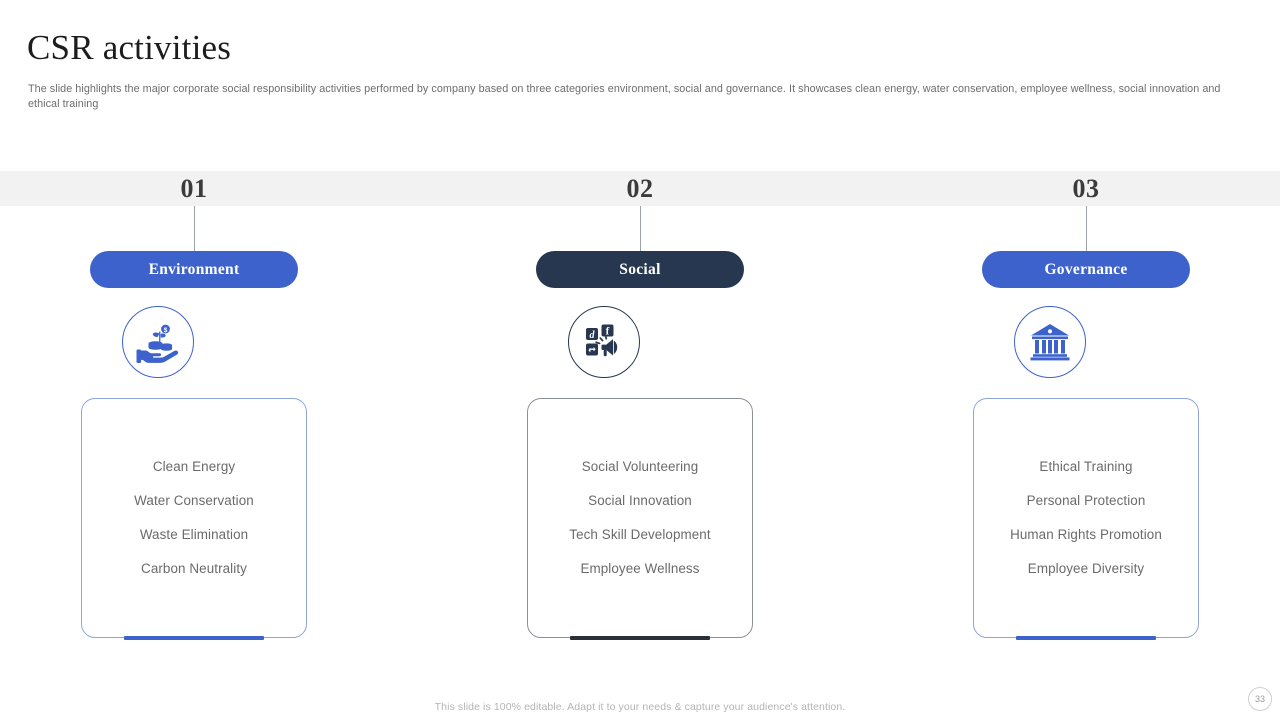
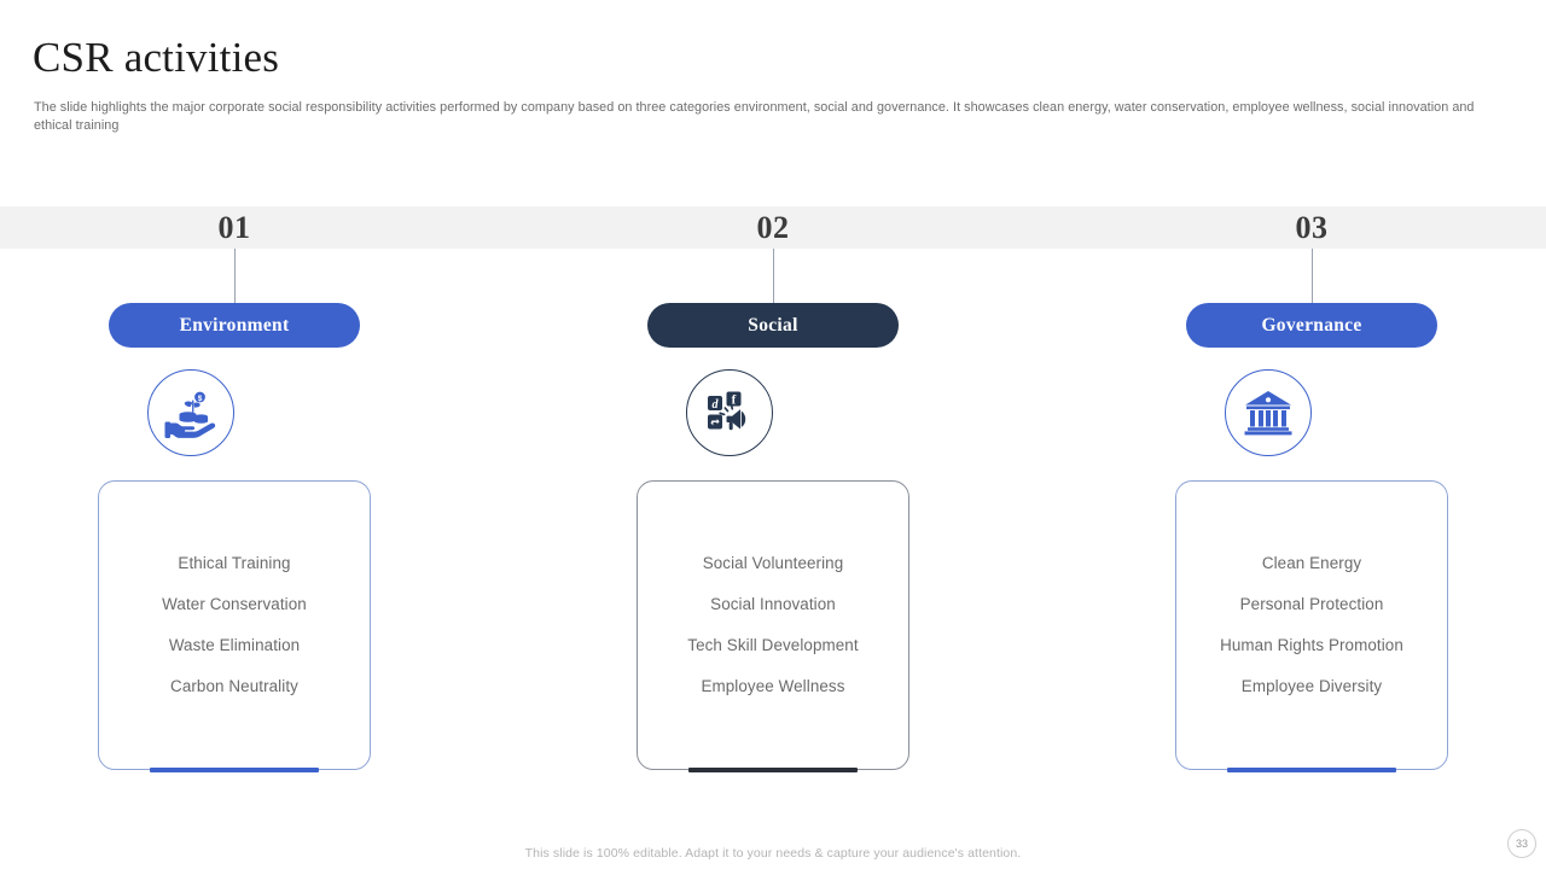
  CSR activities
  The slide highlights the major corporate social responsibility activities performed by company based on three categories environment, social and governance. It showcases clean energy, water conservation, employee wellness, social innovation and ethical training
  01
  02
  03
  Environment
- Clean Energy
+ Ethical Training
  Water Conservation
  Waste Elimination
  Carbon Neutrality
  Social
  d
  f
  Social Volunteering
  Social Innovation
  Tech Skill Development
  Employee Wellness
  Governance
- Ethical Training
+ Clean Energy
  Personal Protection
  Human Rights Promotion
  Employee Diversity
  This slide is 100% editable. Adapt it to your needs & capture your audience's attention.
  33
